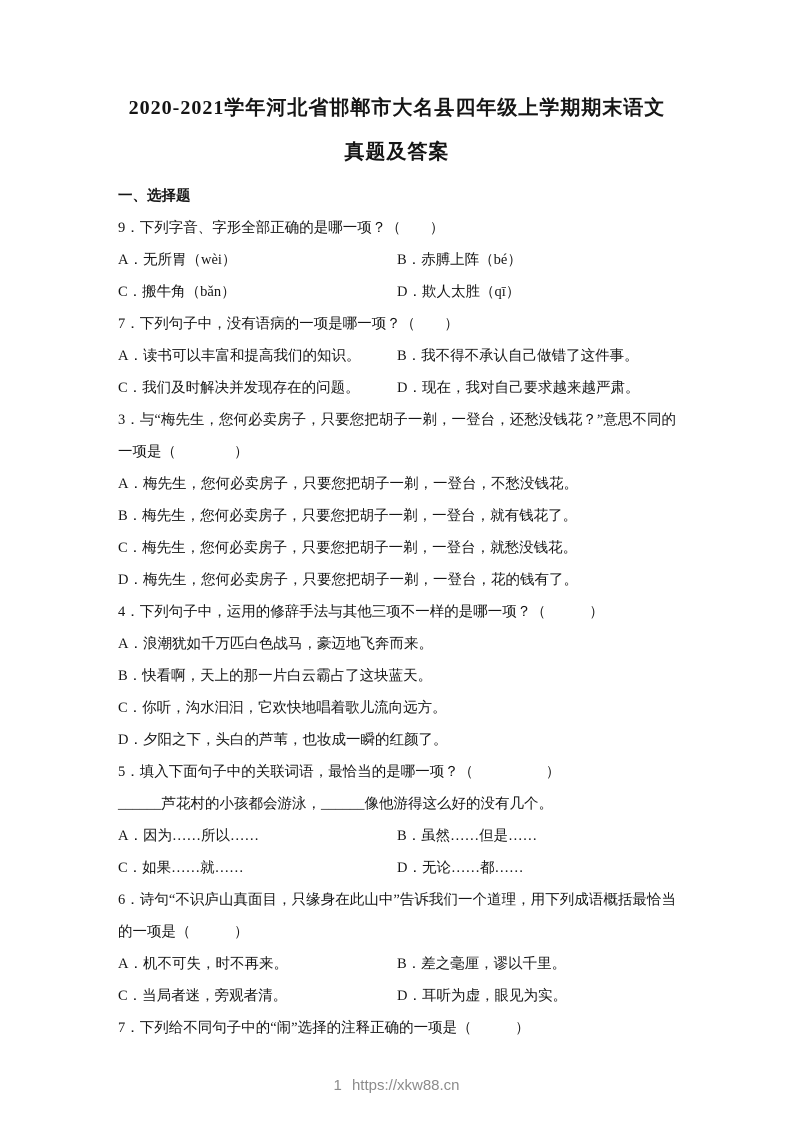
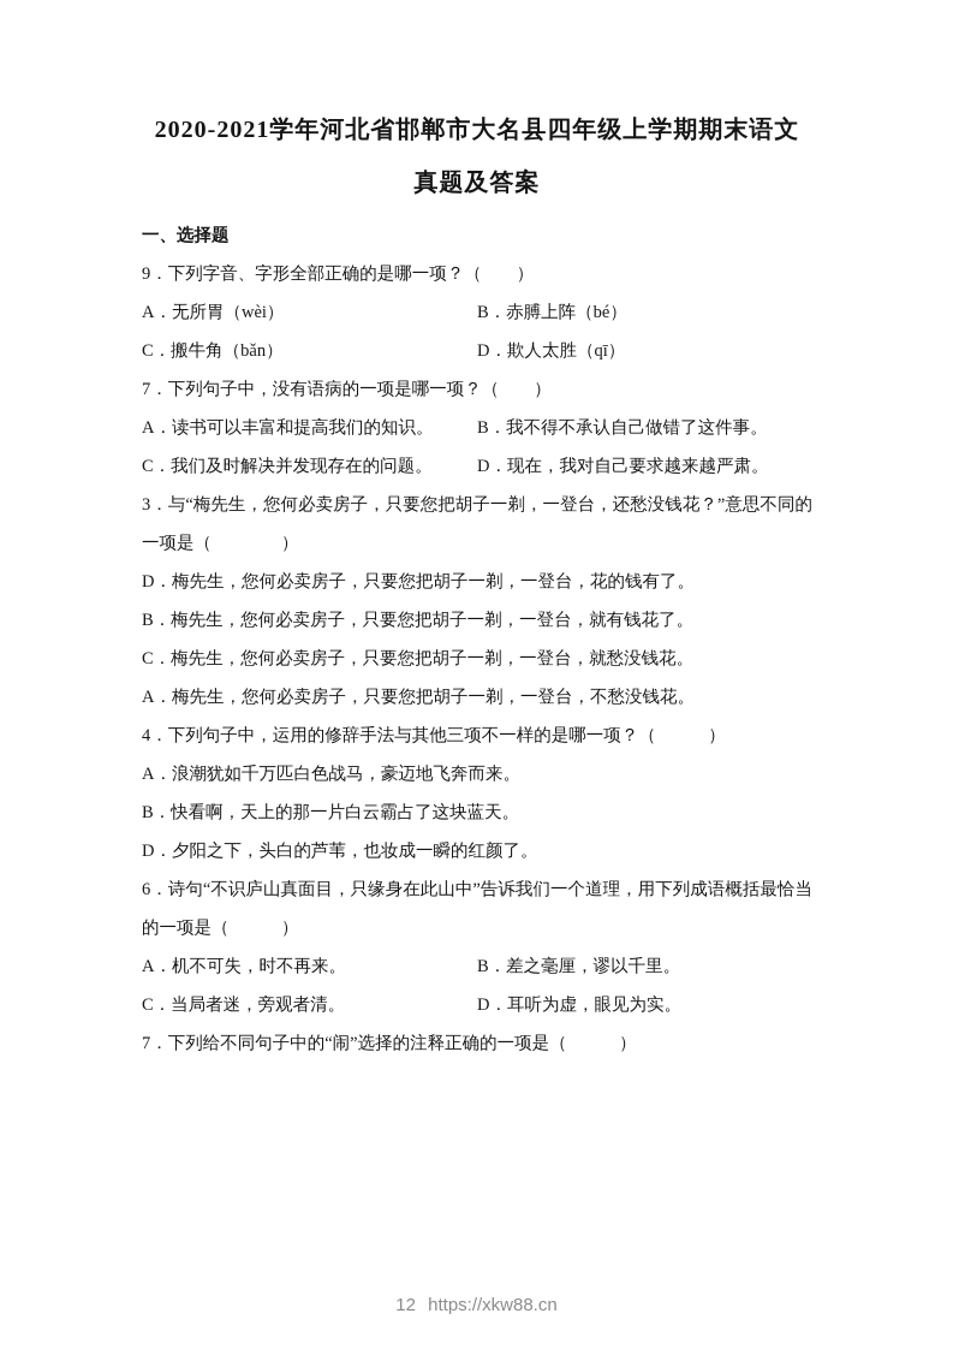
  2020-2021学年河北省邯郸市大名县四年级上学期期末语文
  真题及答案
  一、选择题
  9．下列字音、字形全部正确的是哪一项？（ ）
  A．无所胃（wèi）
  B．赤膊上阵（bé）
  C．搬牛角（bǎn）
  D．欺人太胜（qī）
  7．下列句子中，没有语病的一项是哪一项？（ ）
  A．读书可以丰富和提高我们的知识。
  B．我不得不承认自己做错了这件事。
  C．我们及时解决并发现存在的问题。
  D．现在，我对自己要求越来越严肃。
  3．与“梅先生，您何必卖房子，只要您把胡子一剃，一登台，还愁没钱花？”意思不同的一项是（ ）
- A．梅先生，您何必卖房子，只要您把胡子一剃，一登台，不愁没钱花。
+ D．梅先生，您何必卖房子，只要您把胡子一剃，一登台，花的钱有了。
  B．梅先生，您何必卖房子，只要您把胡子一剃，一登台，就有钱花了。
  C．梅先生，您何必卖房子，只要您把胡子一剃，一登台，就愁没钱花。
- D．梅先生，您何必卖房子，只要您把胡子一剃，一登台，花的钱有了。
+ A．梅先生，您何必卖房子，只要您把胡子一剃，一登台，不愁没钱花。
  4．下列句子中，运用的修辞手法与其他三项不一样的是哪一项？（ ）
  A．浪潮犹如千万匹白色战马，豪迈地飞奔而来。
  B．快看啊，天上的那一片白云霸占了这块蓝天。
- C．你听，沟水汩汩，它欢快地唱着歌儿流向远方。
  D．夕阳之下，头白的芦苇，也妆成一瞬的红颜了。
- 5．填入下面句子中的关联词语，最恰当的是哪一项？（ ）
- ______芦花村的小孩都会游泳，______像他游得这么好的没有几个。
- A．因为……所以……
- B．虽然……但是……
- C．如果……就……
- D．无论……都……
  6．诗句“不识庐山真面目，只缘身在此山中”告诉我们一个道理，用下列成语概括最恰当的一项是（ ）
  A．机不可失，时不再来。
  B．差之毫厘，谬以千里。
  C．当局者迷，旁观者清。
  D．耳听为虚，眼见为实。
  7．下列给不同句子中的“闹”选择的注释正确的一项是（ ）
- 1 https://xkw88.cn
+ 12 https://xkw88.cn
